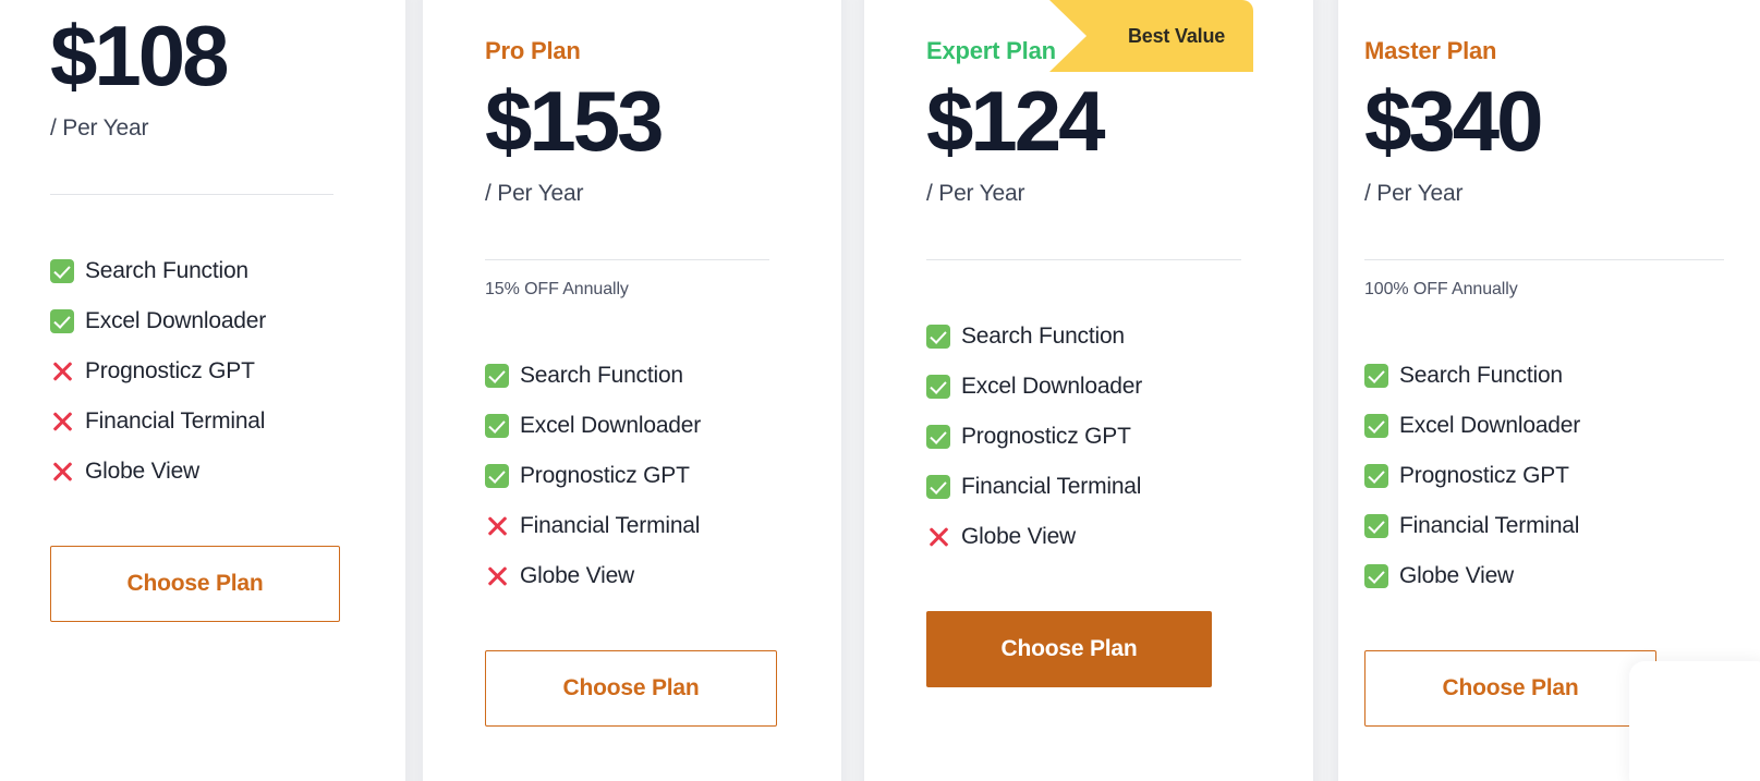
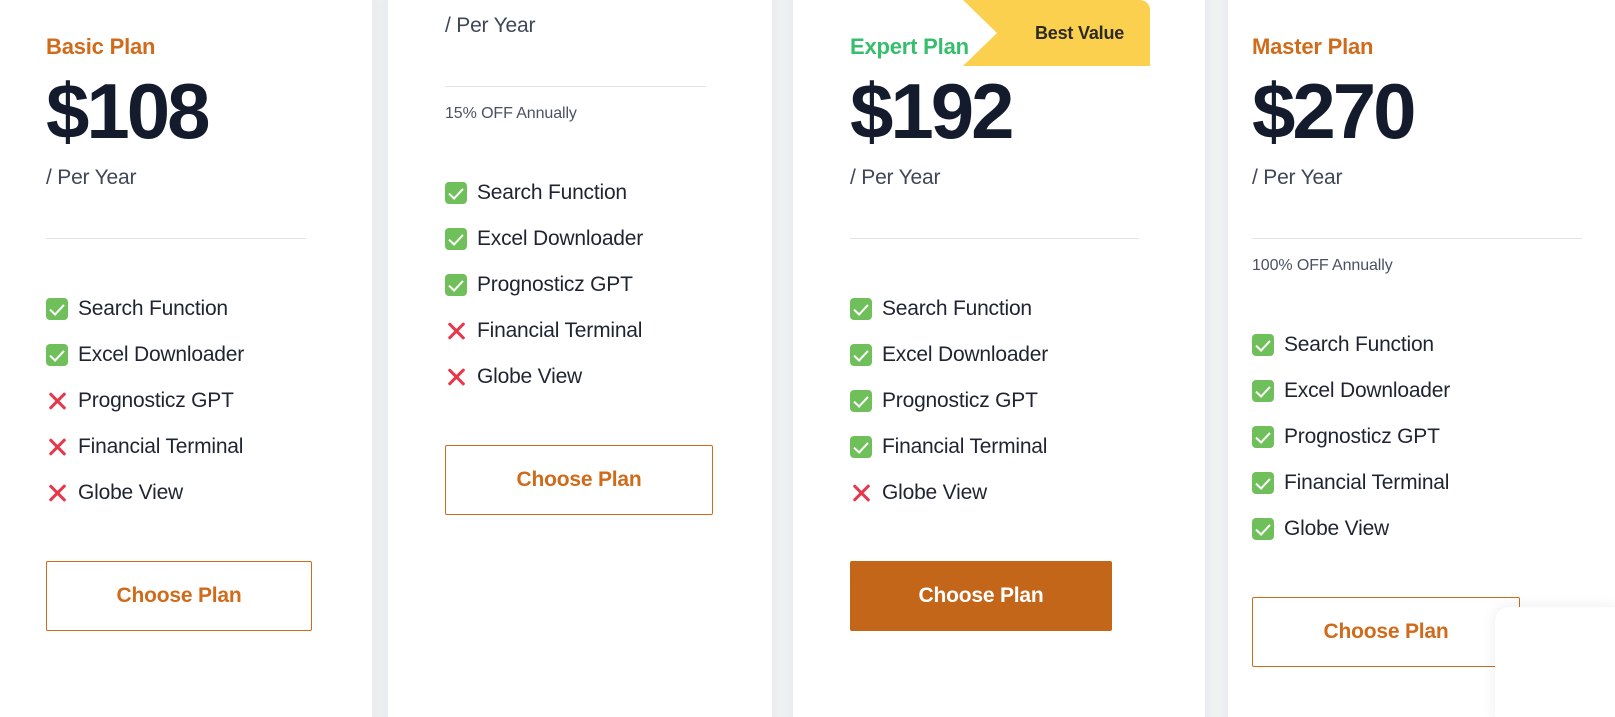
+ Basic Plan
  $108
  / Per Year
  Search Function
  Excel Downloader
  Prognosticz GPT
  Financial Terminal
  Globe View
  Choose Plan
- Pro Plan
- $153
  / Per Year
  15% OFF Annually
  Search Function
  Excel Downloader
  Prognosticz GPT
  Financial Terminal
  Globe View
  Choose Plan
  Best Value
  Expert Pla
- $124
+ $192
  / Per Year
  Search Function
  Excel Downloader
  Prognosticz GPT
  Financial Terminal
  Globe View
  Choose Plan
  Master Plan
- $340
+ $270
  / Per Year
  100% OFF Annually
  Search Function
  Excel Downloader
  Prognosticz GPT
  Financial Terminal
  Globe View
  Choose Plan
